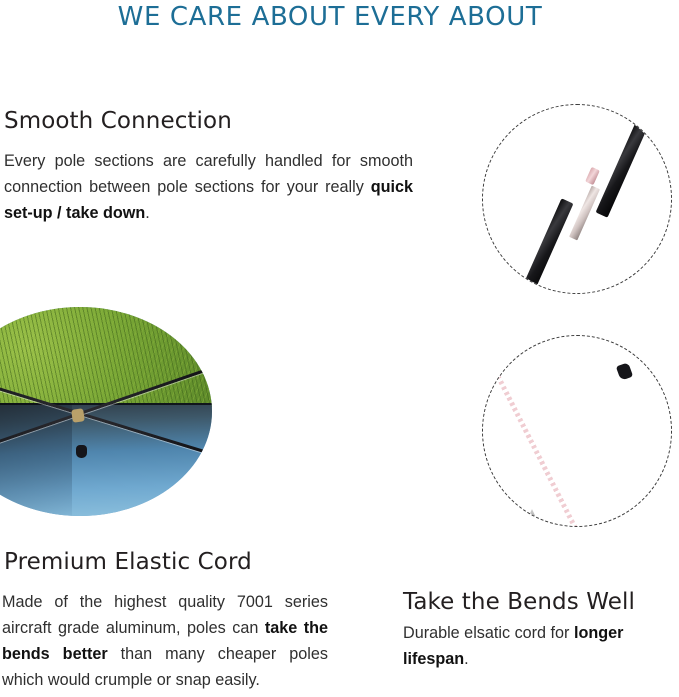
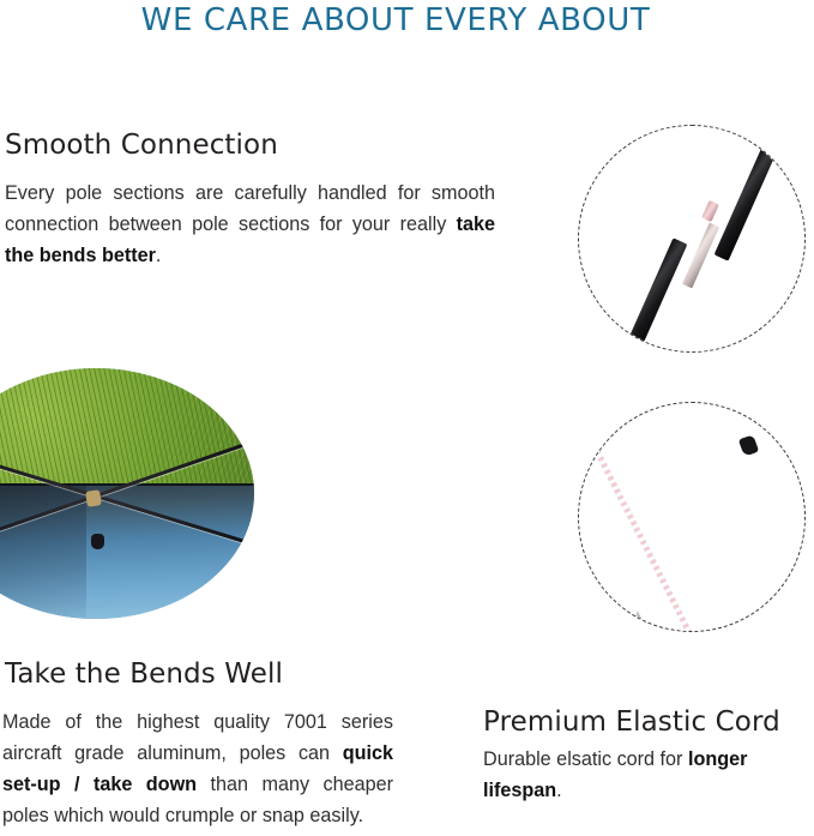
  WE CARE ABOUT EVERY ABOUT
  Smooth Connection
- Every pole sections are carefully handled for smooth connection between pole sections for your really quick set-up / take down.
+ Every pole sections are carefully handled for smooth connection between pole sections for your really take the bends better.
- Premium Elastic Cord
+ Take the Bends Well
- Made of the highest quality 7001 series aircraft grade aluminum, poles can take the bends better than many cheaper poles which would crumple or snap easily.
+ Made of the highest quality 7001 series aircraft grade aluminum, poles can quick set-up / take down than many cheaper poles which would crumple or snap easily.
- Take the Bends Well
+ Premium Elastic Cord
  Durable elsatic cord for longer lifespan.
